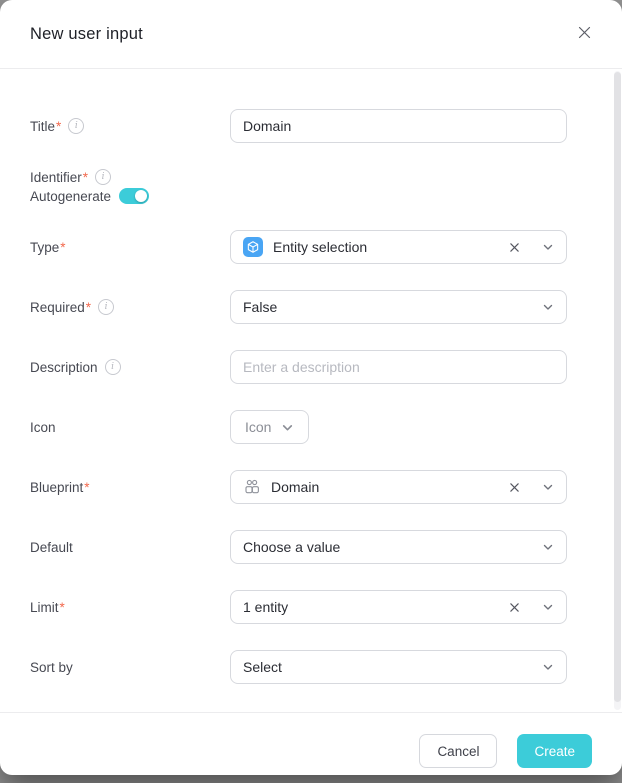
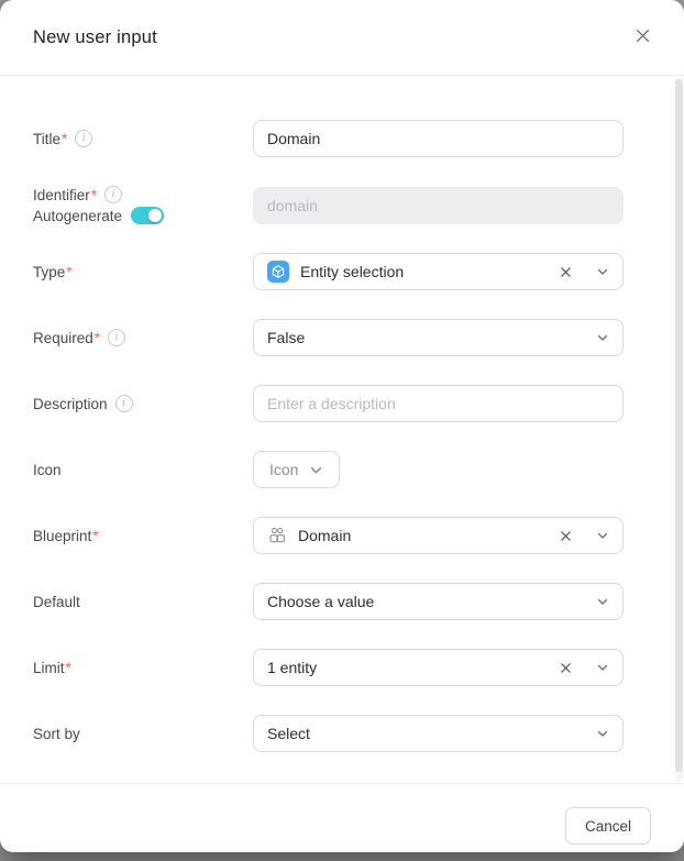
  New user input
  Title
  *
  i
  Domain
  Identifier
  *
  i
  Autogenerate
+ domain
  Type
  *
  Entity selection
  Required
  *
  i
  False
  Description
  i
  Enter a description
  Icon
  Icon
  Blueprint
  *
  Domain
  Default
  Choose a value
  Limit
  *
  1 entity
  Sort by
  Select
  Cancel
- Create
